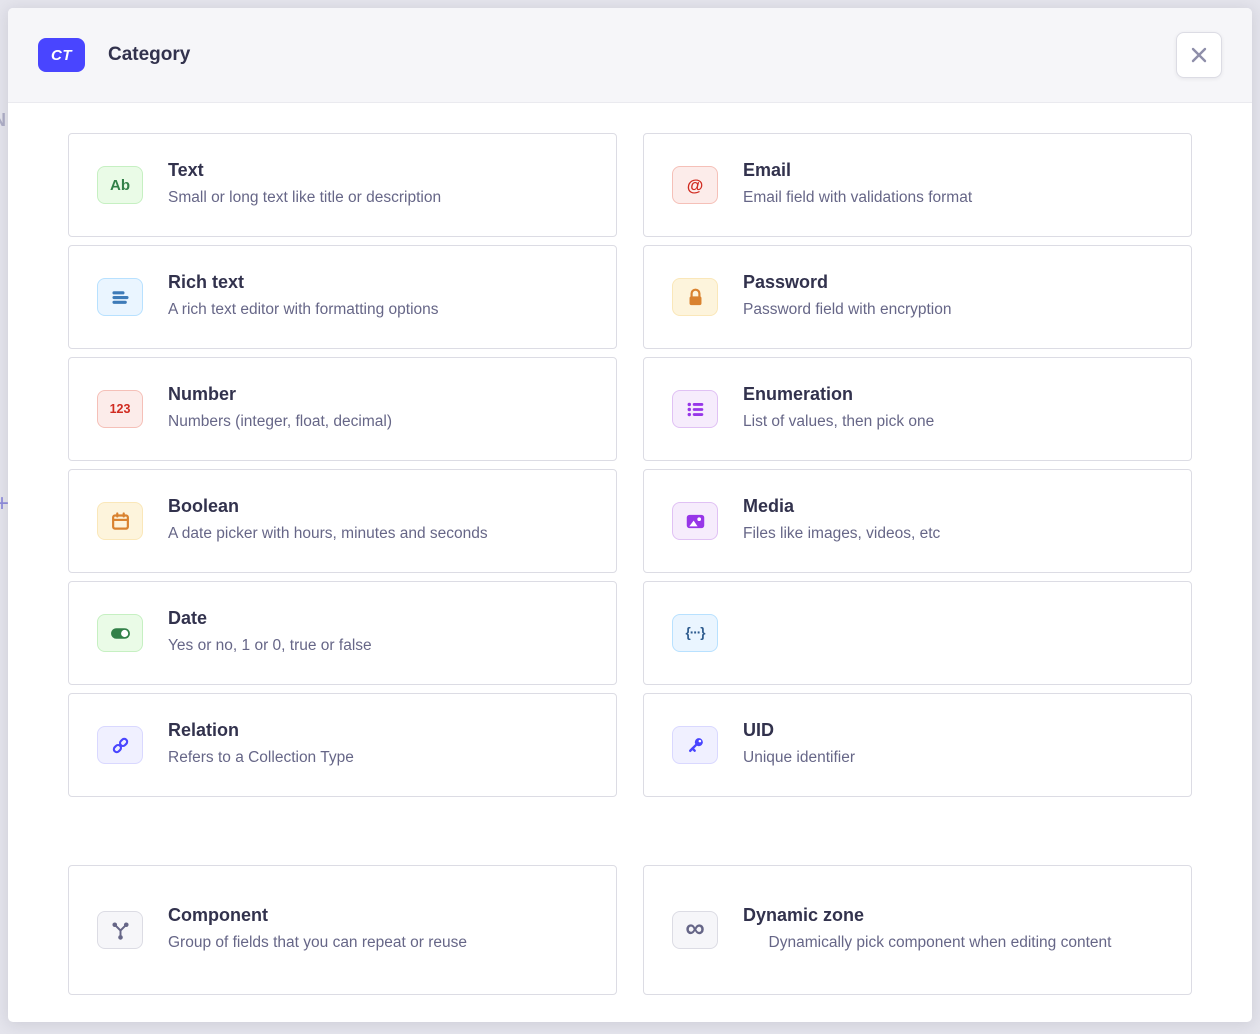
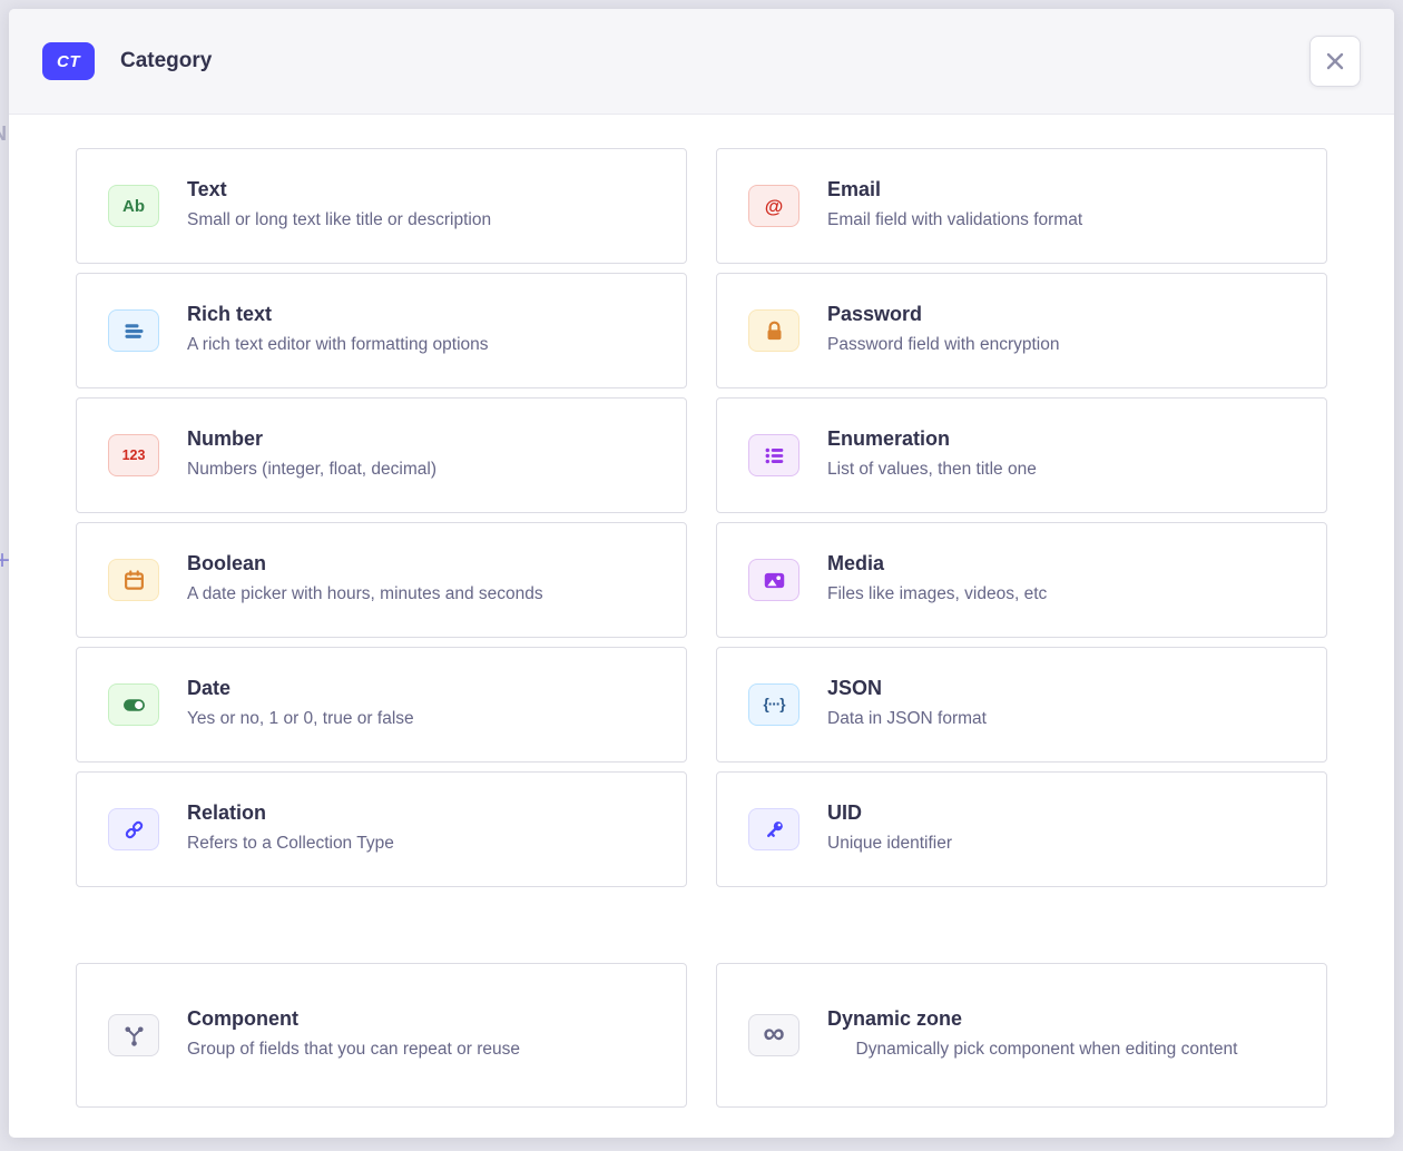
  +
  CT
  Category
  Ab
  Text
  Small or long text like title or description
  @
  Email
  Email field with validations format
  Rich text
  A rich text editor with formatting options
  Password
  Password field with encryption
  123
  Number
  Numbers (integer, float, decimal)
  Enumeration
- List of values, then pick one
+ List of values, then title one
  Boolean
  A date picker with hours, minutes and seconds
  Media
  Files like images, videos, etc
  Date
  Yes or no, 1 or 0, true or false
  {···}
+ JSON
+ Data in JSON format
  Relation
  Refers to a Collection Type
  UID
  Unique identifier
  Component
  Group of fields that you can repeat or reuse
  ∞
  Dynamic zone
  Dynamically pick component when editing content
